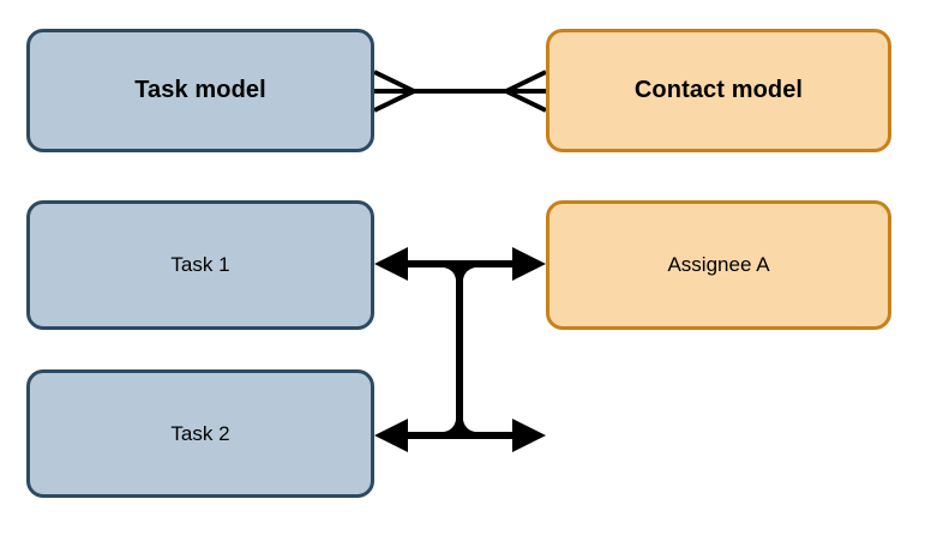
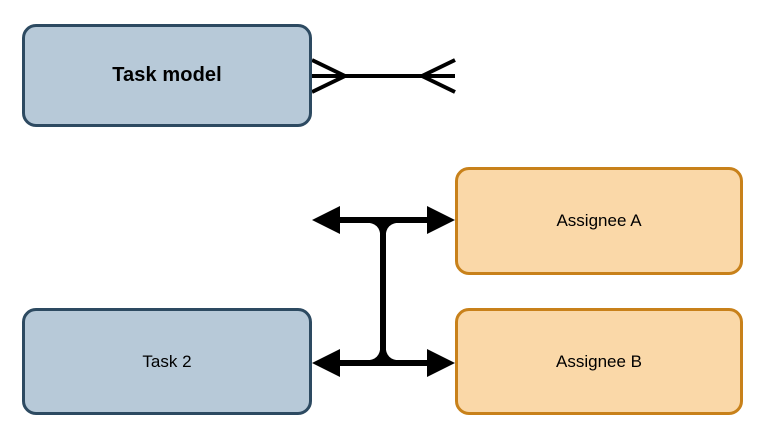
  Task model
- Contact model
- Task 1
  Assignee A
  Task 2
+ Assignee B
